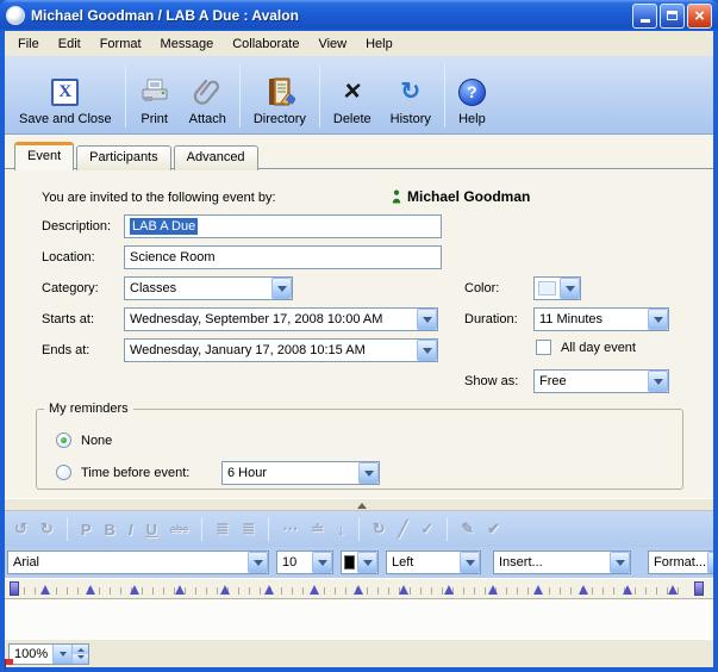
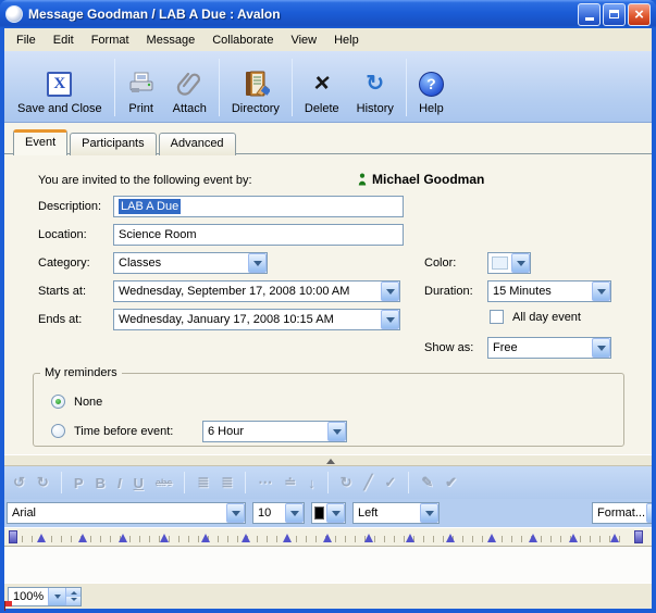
- Michael Goodman / LAB A Due : Avalon
+ Message Goodman / LAB A Due : Avalon
  ×
  File
  Edit
  Format
  Message
  Collaborate
  View
  Help
  X
  Save and Close
  Print
  Attach
  Directory
  Delete
  ↻
  History
  ?
  Help
  Event
  Participants
  Advanced
  You are invited to the following event by:
  Michael Goodman
  Description:
  LAB A Due
  Location:
  Science Room
  Category:
  Classes
  Color:
  Starts at:
  Wednesday, September 17, 2008 10:00 AM
  Duration:
- 11 Minutes
+ 15 Minutes
  Ends at:
  Wednesday, January 17, 2008 10:15 AM
  All day event
  Show as:
  Free
  My reminders
  None
  Time before event:
  6 Hour
  ↺
  ↻
  P
  B
  I
  U
  abc
  ≣
  ≣
  ⋯
  ≐
  ↓
  ↻
  ╱
  ✓
  ✎
  ✔
  Arial
  10
  Left
- Insert...
  Format...
  100%
